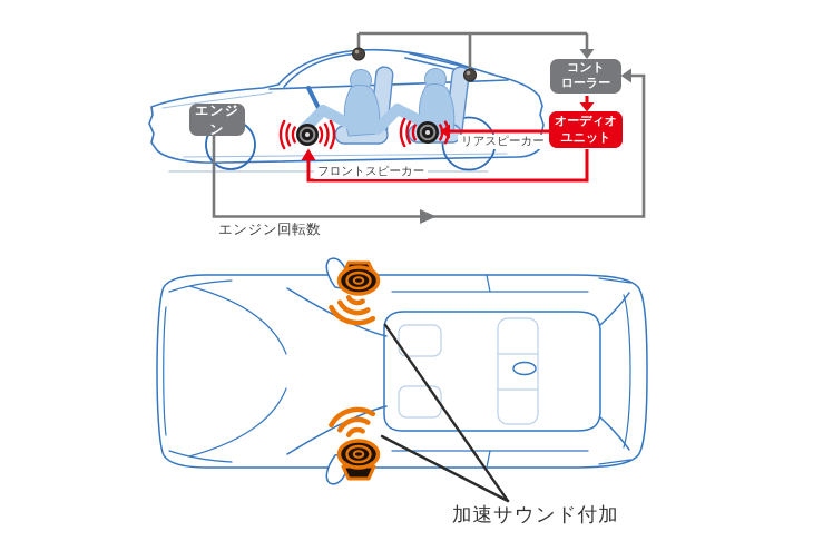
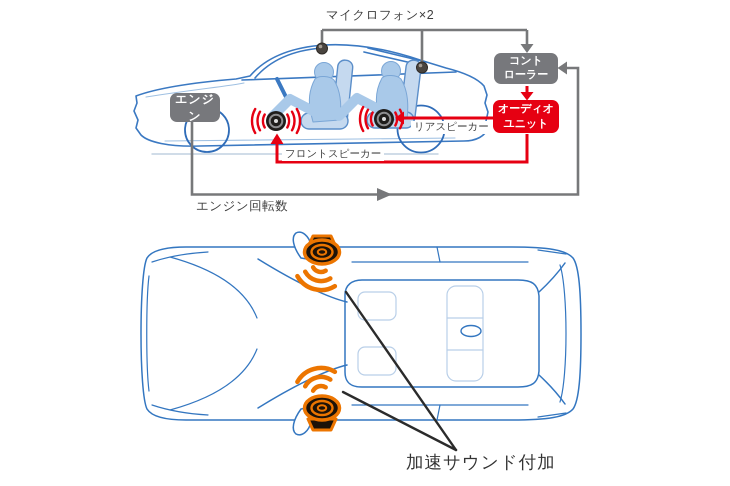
+ マイクロフォン×2
  エンジン
  コント
  ローラー
  オーディオ
  ユニット
  リアスピーカー
  フロントスピーカー
  エンジン回転数
  加速サウンド付加
